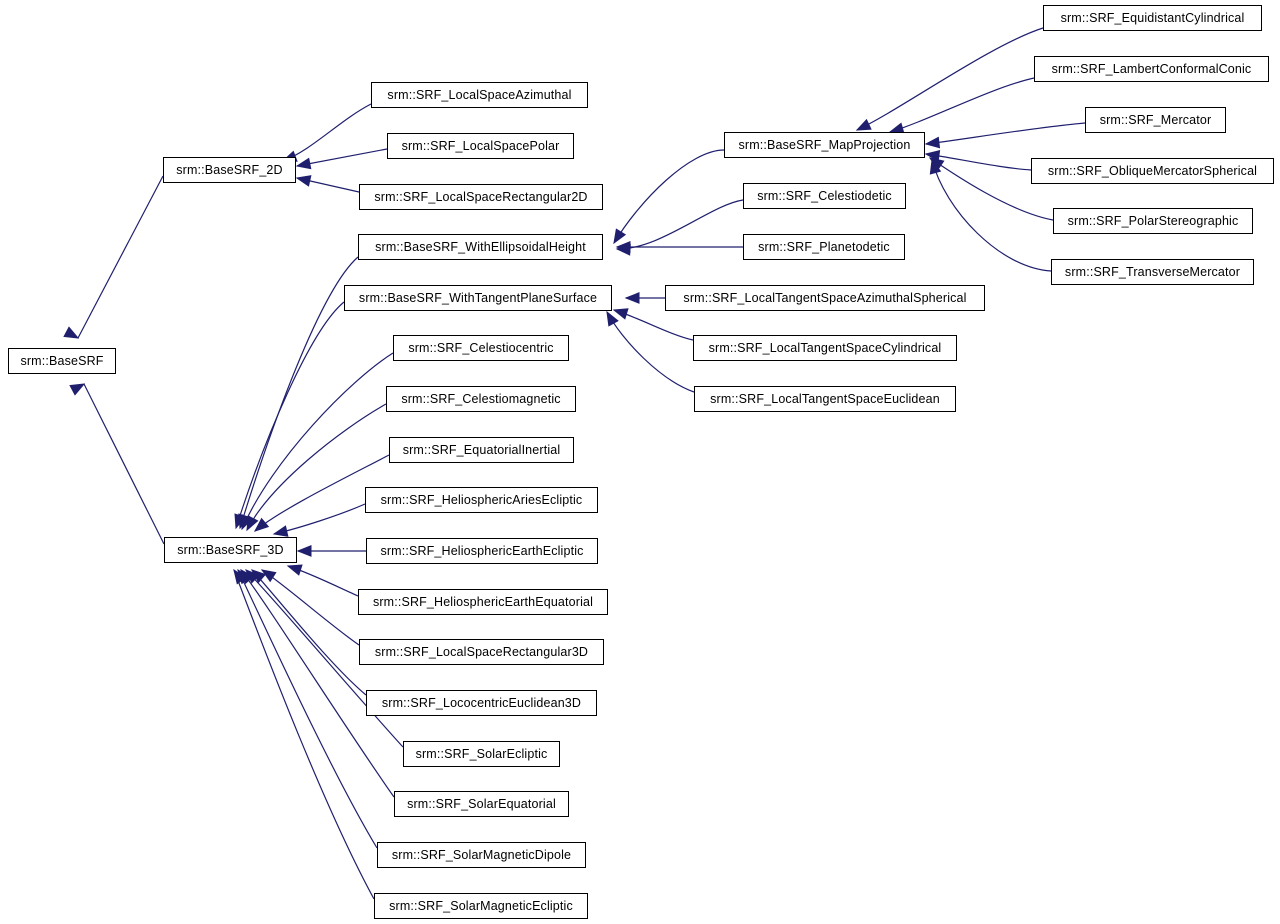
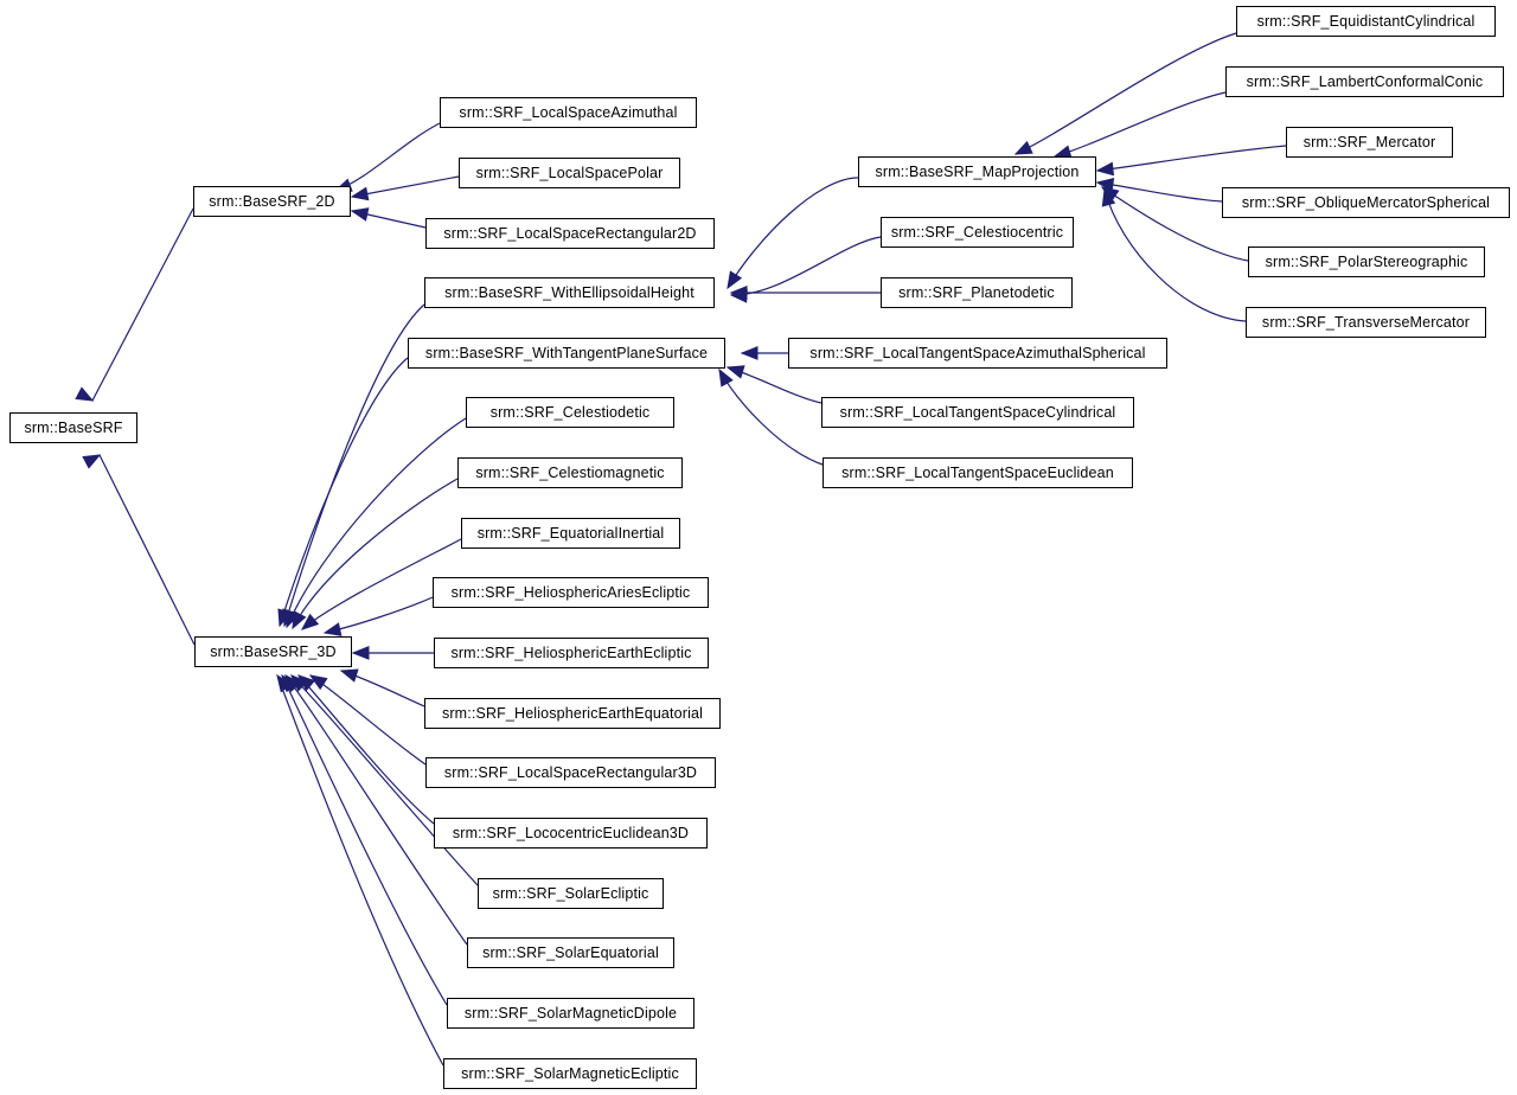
  srm::BaseSRF
  srm::BaseSRF_2D
  srm::BaseSRF_3D
  srm::SRF_LocalSpaceAzimuthal
  srm::SRF_LocalSpacePolar
  srm::SRF_LocalSpaceRectangular2D
  srm::BaseSRF_WithEllipsoidalHeight
  srm::BaseSRF_WithTangentPlaneSurface
- srm::SRF_Celestiocentric
+ srm::SRF_Celestiodetic
  srm::SRF_Celestiomagnetic
  srm::SRF_EquatorialInertial
  srm::SRF_HeliosphericAriesEcliptic
  srm::SRF_HeliosphericEarthEcliptic
  srm::SRF_HeliosphericEarthEquatorial
  srm::SRF_LocalSpaceRectangular3D
  srm::SRF_LococentricEuclidean3D
  srm::SRF_SolarEcliptic
  srm::SRF_SolarEquatorial
  srm::SRF_SolarMagneticDipole
  srm::SRF_SolarMagneticEcliptic
  srm::BaseSRF_MapProjection
- srm::SRF_Celestiodetic
+ srm::SRF_Celestiocentric
  srm::SRF_Planetodetic
  srm::SRF_LocalTangentSpaceAzimuthalSpherical
  srm::SRF_LocalTangentSpaceCylindrical
  srm::SRF_LocalTangentSpaceEuclidean
  srm::SRF_EquidistantCylindrical
  srm::SRF_LambertConformalConic
  srm::SRF_Mercator
  srm::SRF_ObliqueMercatorSpherical
  srm::SRF_PolarStereographic
  srm::SRF_TransverseMercator
